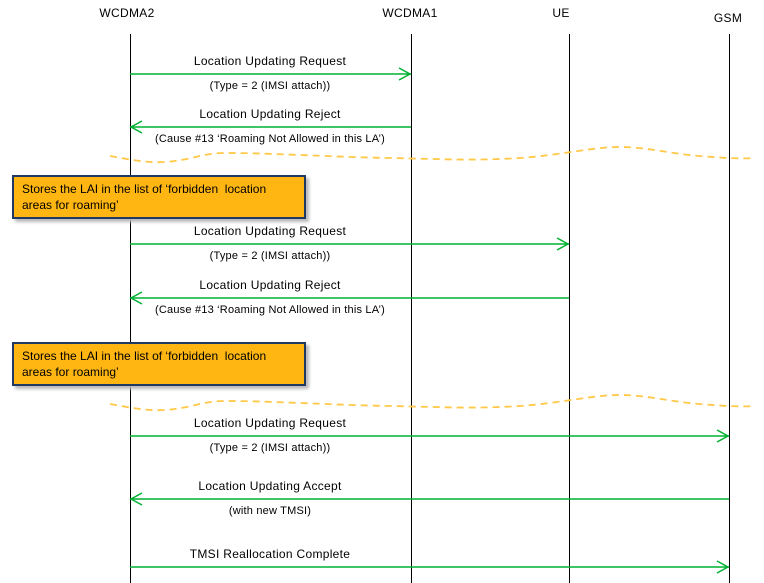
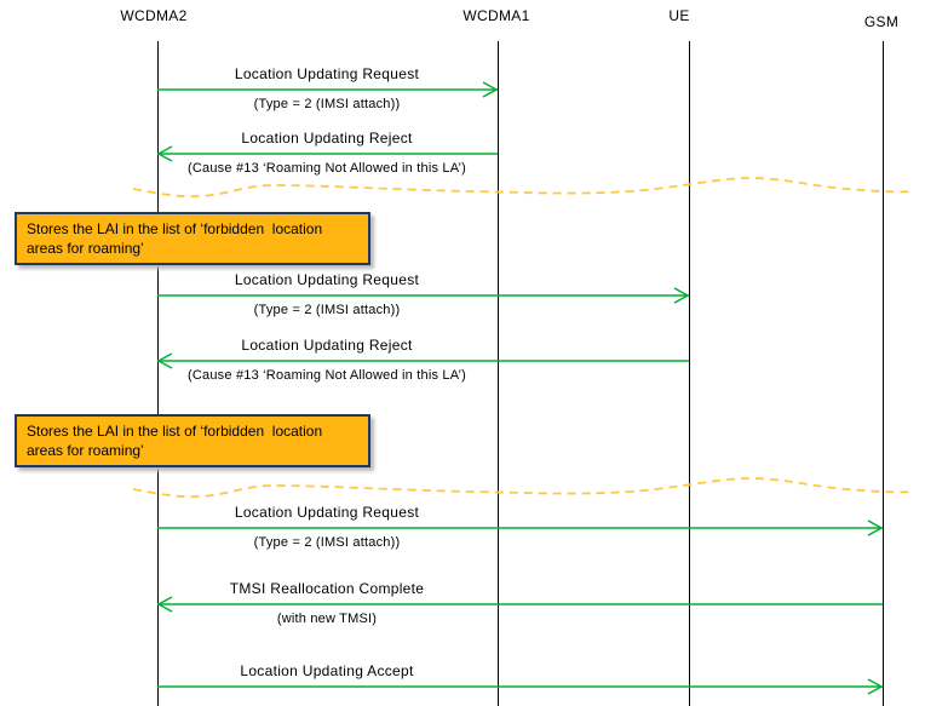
  WCDMA2
  WCDMA1
  UE
  GSM
  Location Updating Request
  (Type = 2 (IMSI attach))
  Location Updating Reject
  (Cause #13 ‘Roaming Not Allowed in this LA’)
  Stores the LAI in the list of ‘forbidden location
  areas for roaming’
  Location Updating Request
  (Type = 2 (IMSI attach))
  Location Updating Reject
  (Cause #13 ‘Roaming Not Allowed in this LA’)
  Stores the LAI in the list of ‘forbidden location
  areas for roaming’
  Location Updating Request
  (Type = 2 (IMSI attach))
- Location Updating Accept
+ TMSI Reallocation Complete
  (with new TMSI)
- TMSI Reallocation Complete
+ Location Updating Accept
